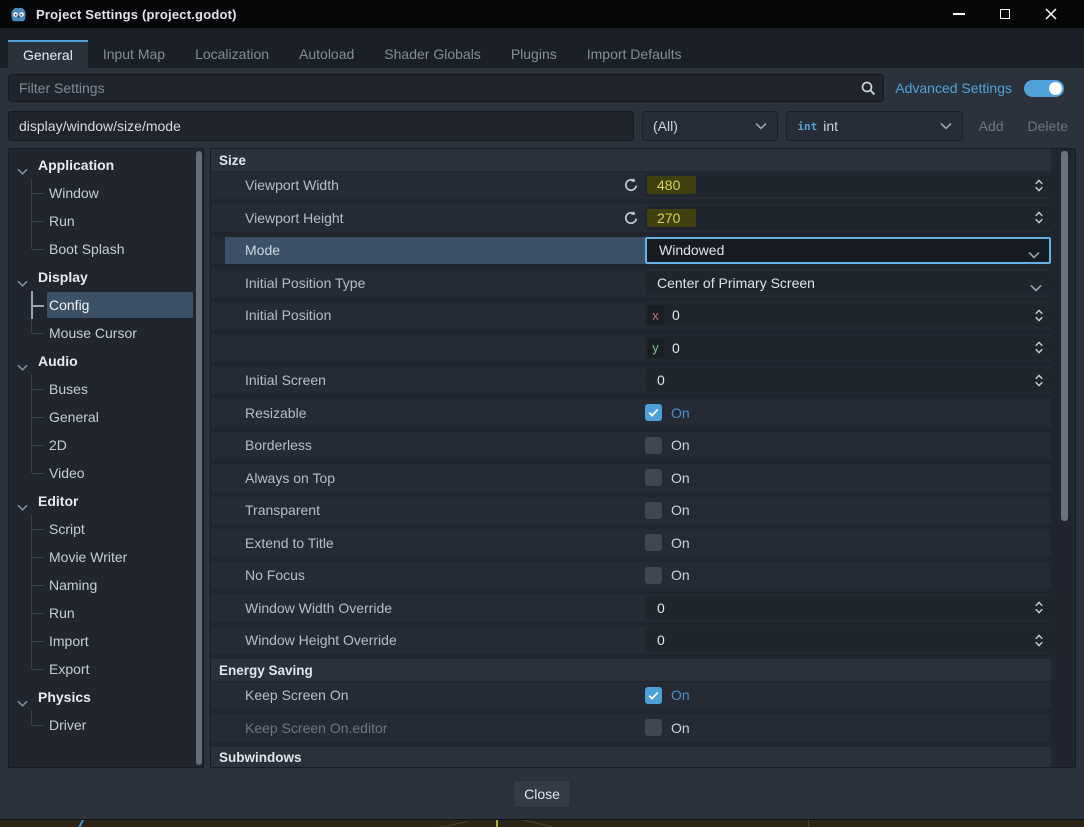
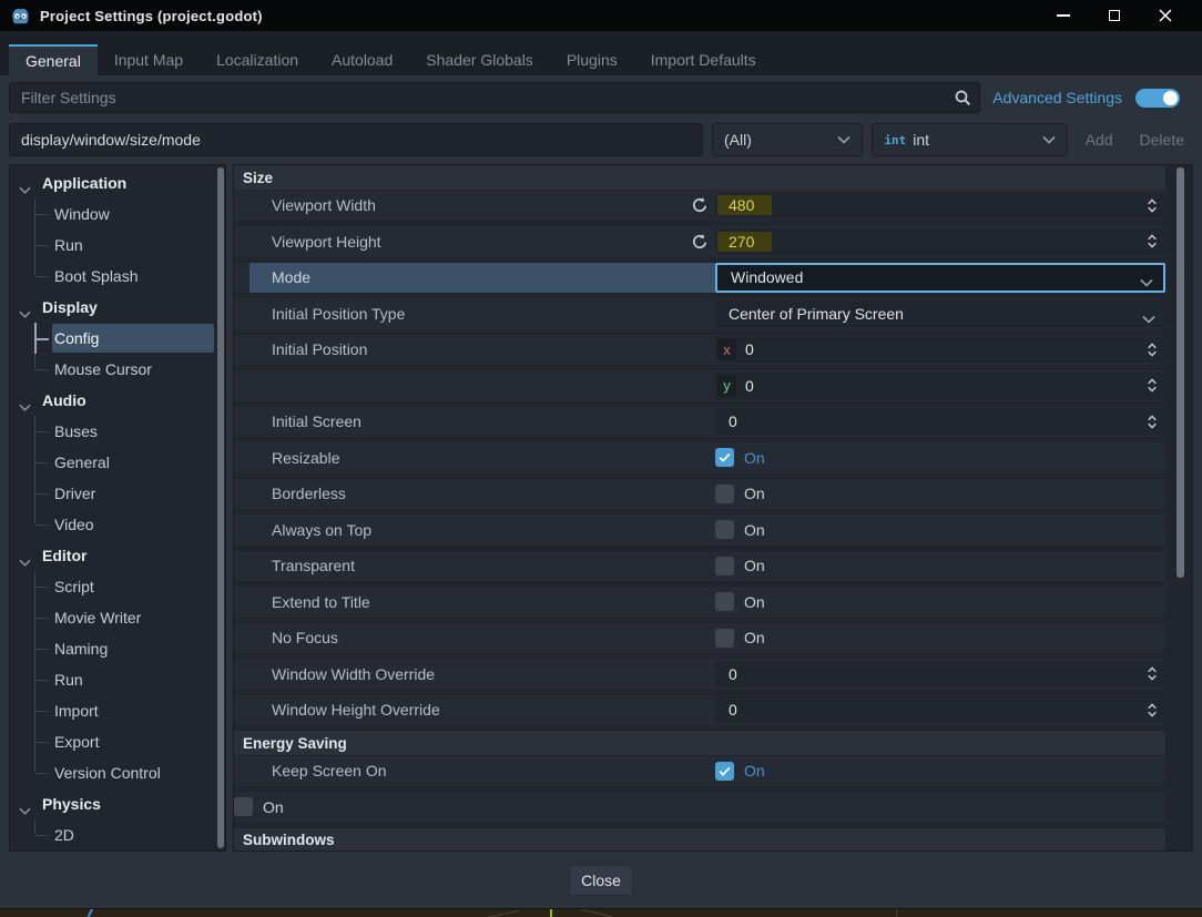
  Project Settings (project.godot)
  General
  Input Map
  Localization
  Autoload
  Shader Globals
  Plugins
  Import Defaults
  Filter Settings
  Advanced Settings
  display/window/size/mode
  (All)
  int
  int
  Add
  Delete
  Application
  Window
  Run
  Boot Splash
  Display
  Config
  Mouse Cursor
  Audio
  Buses
  General
- 2D
+ Driver
  Video
  Editor
  Script
  Movie Writer
  Naming
  Run
  Import
  Export
+ Version Control
  Physics
- Driver
+ 2D
  Size
  Viewport Width
  480
  Viewport Height
  270
  Mode
  Windowed
  Initial Position Type
  Center of Primary Screen
  Initial Position
  x
  0
  y
  0
  Initial Screen
  0
  Resizable
  On
  Borderless
  On
  Always on Top
  On
  Transparent
  On
  Extend to Title
  On
  No Focus
  On
  Window Width Override
  0
  Window Height Override
  0
  Energy Saving
  Keep Screen On
  On
- Keep Screen On.editor
  On
  Subwindows
  Close
